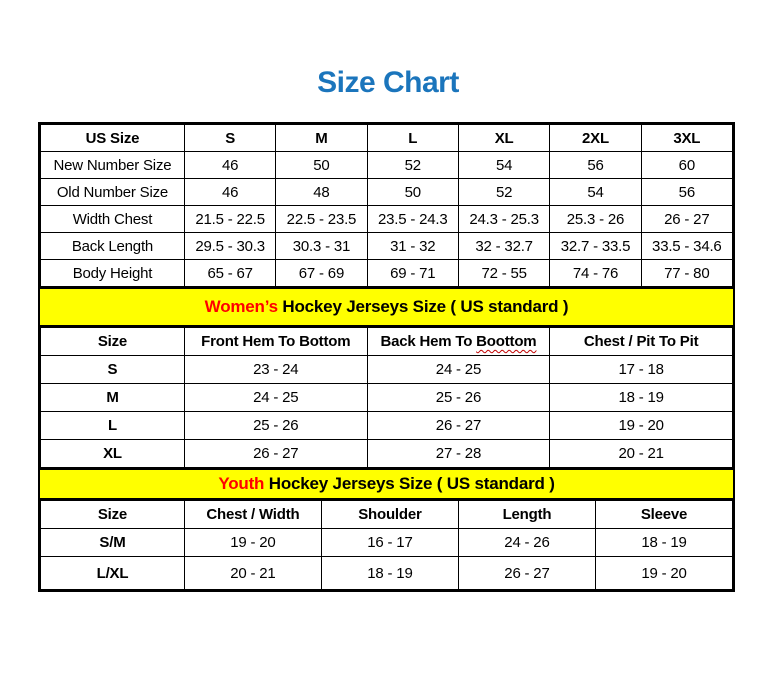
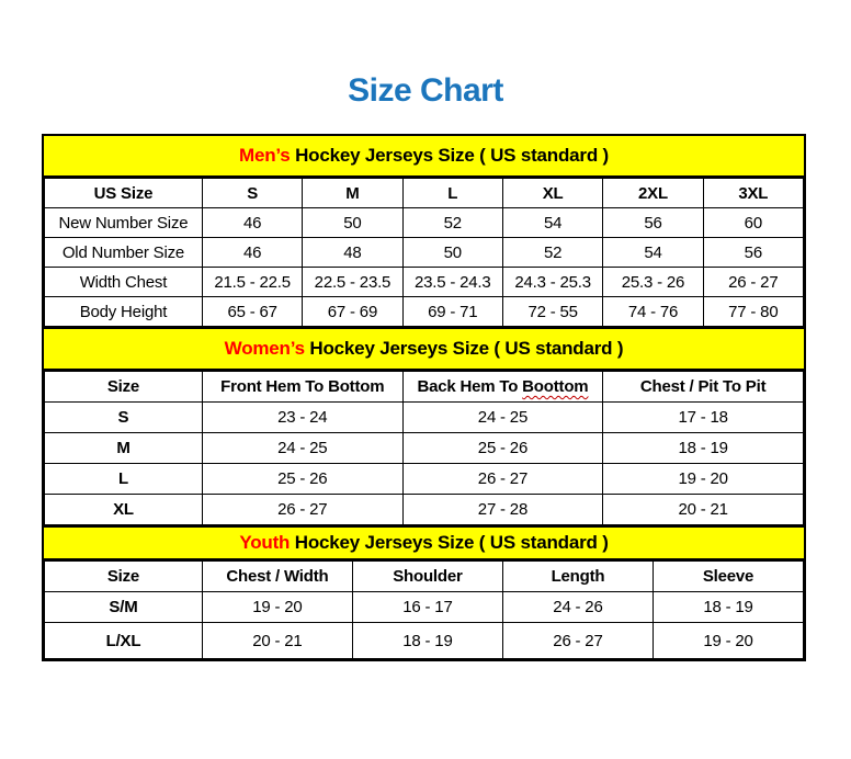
  Size Chart
+ Men’s Hockey Jerseys Size ( US standard )
  US Size	S	M	L	XL	2XL	3XL
  New Number Size	46	50	52	54	56	60
  Old Number Size	46	48	50	52	54	56
  Width Chest	21.5 - 22.5	22.5 - 23.5	23.5 - 24.3	24.3 - 25.3	25.3 - 26	26 - 27
- Back Length	29.5 - 30.3	30.3 - 31	31 - 32	32 - 32.7	32.7 - 33.5	33.5 - 34.6
  Body Height	65 - 67	67 - 69	69 - 71	72 - 55	74 - 76	77 - 80
  Women’s Hockey Jerseys Size ( US standard )
  Size	Front Hem To Bottom	Back Hem To Boottom	Chest / Pit To Pit
  S	23 - 24	24 - 25	17 - 18
  M	24 - 25	25 - 26	18 - 19
  L	25 - 26	26 - 27	19 - 20
  XL	26 - 27	27 - 28	20 - 21
  Youth Hockey Jerseys Size ( US standard )
  Size	Chest / Width	Shoulder	Length	Sleeve
  S/M	19 - 20	16 - 17	24 - 26	18 - 19
  L/XL	20 - 21	18 - 19	26 - 27	19 - 20
